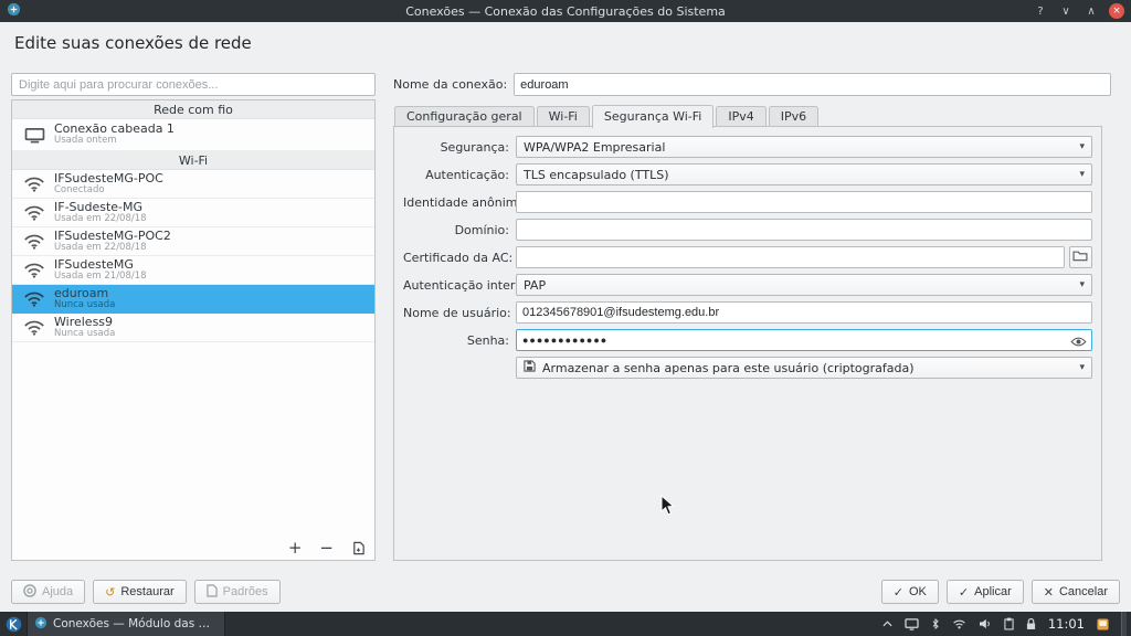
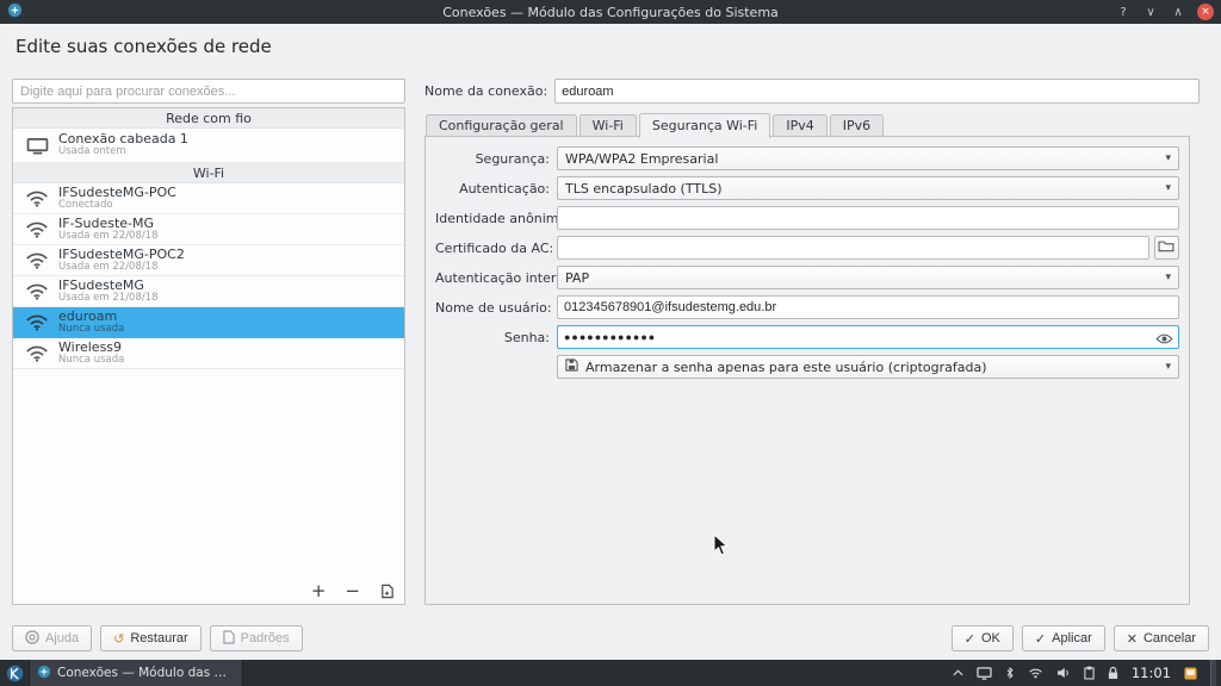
- Conexões — Conexão das Configurações do Sistema
+ Conexões — Módulo das Configurações do Sistema
  ?
  ∨
  ∧
  ×
  Edite suas conexões de rede
  Digite aqui para procurar conexões...
  Rede com fio
  Conexão cabeada 1
  Usada ontem
  Wi-Fi
  IFSudesteMG-POC
  Conectado
  IF-Sudeste-MG
  Usada em 22/08/18
  IFSudesteMG-POC2
  Usada em 22/08/18
  IFSudesteMG
  Usada em 21/08/18
  eduroam
  Nunca usada
  Wireless9
  Nunca usada
  +
  −
  Nome da conexão:
  eduroam
  Configuração geral
  Wi-Fi
  Segurança Wi-Fi
  IPv4
  IPv6
  Segurança:
  WPA/WPA2 Empresarial
  ▾
  Autenticação:
  TLS encapsulado (TTLS)
  ▾
  Identidade anônim
- Domínio:
  Certificado da AC:
  Autenticação inter
  PAP
  ▾
  Nome de usuário:
  012345678901@ifsudestemg.edu.br
  Senha:
  ●●●●●●●●●●●●
  Armazenar a senha apenas para este usuário (criptografada)
  ▾
  Ajuda
  ↺
  Restaurar
  Padrões
  ✓
  OK
  ✓
  Aplicar
  ✕
  Cancelar
  Conexões — Módulo das Con
  11:01
